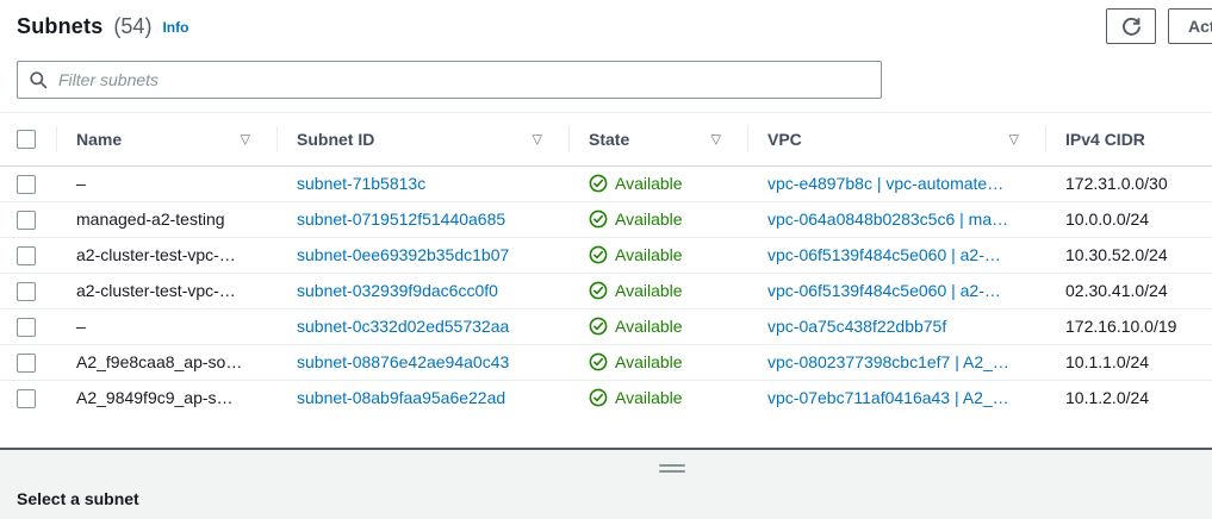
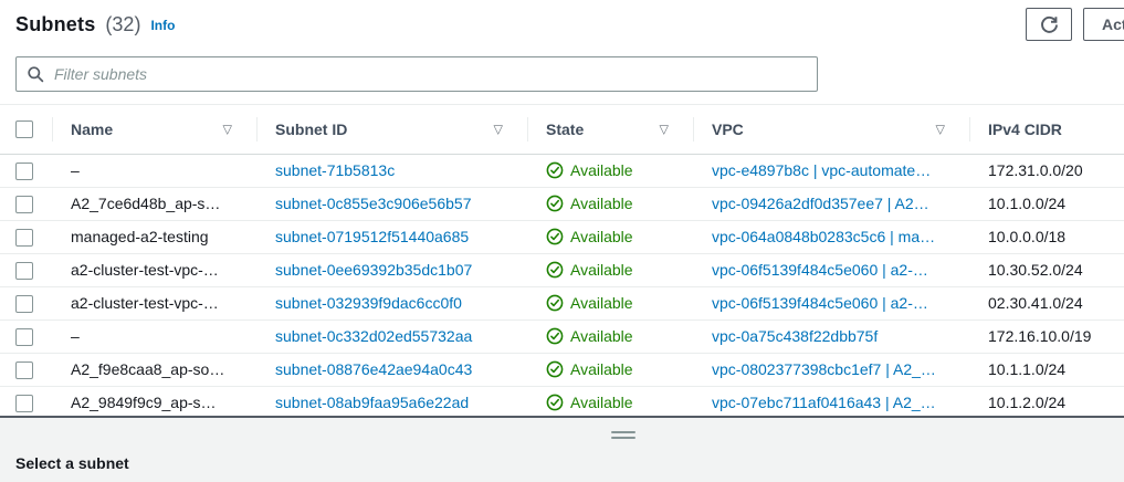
  Subnets
- (54)
+ (32)
  Info
  Filter subnets
  	Name ▽	Subnet ID ▽	State ▽	VPC ▽	IPv4 CIDR
- 	–	subnet-71b5813c	Available	vpc-e4897b8c | vpc-automate…	172.31.0.0/30
+ 	–	subnet-71b5813c	Available	vpc-e4897b8c | vpc-automate…	172.31.0.0/20
+ 	A2_7ce6d48b_ap-s…	subnet-0c855e3c906e56b57	Available	vpc-09426a2df0d357ee7 | A2…	10.1.0.0/24
- 	managed-a2-testing	subnet-0719512f51440a685	Available	vpc-064a0848b0283c5c6 | ma…	10.0.0.0/24
+ 	managed-a2-testing	subnet-0719512f51440a685	Available	vpc-064a0848b0283c5c6 | ma…	10.0.0.0/18
  	a2-cluster-test-vpc-…	subnet-0ee69392b35dc1b07	Available	vpc-06f5139f484c5e060 | a2-…	10.30.52.0/24
  	a2-cluster-test-vpc-…	subnet-032939f9dac6cc0f0	Available	vpc-06f5139f484c5e060 | a2-…	02.30.41.0/24
  	–	subnet-0c332d02ed55732aa	Available	vpc-0a75c438f22dbb75f	172.16.10.0/19
  	A2_f9e8caa8_ap-so…	subnet-08876e42ae94a0c43	Available	vpc-0802377398cbc1ef7 | A2_…	10.1.1.0/24
  	A2_9849f9c9_ap-s…	subnet-08ab9faa95a6e22ad	Available	vpc-07ebc711af0416a43 | A2_…	10.1.2.0/24
  Select a subnet
